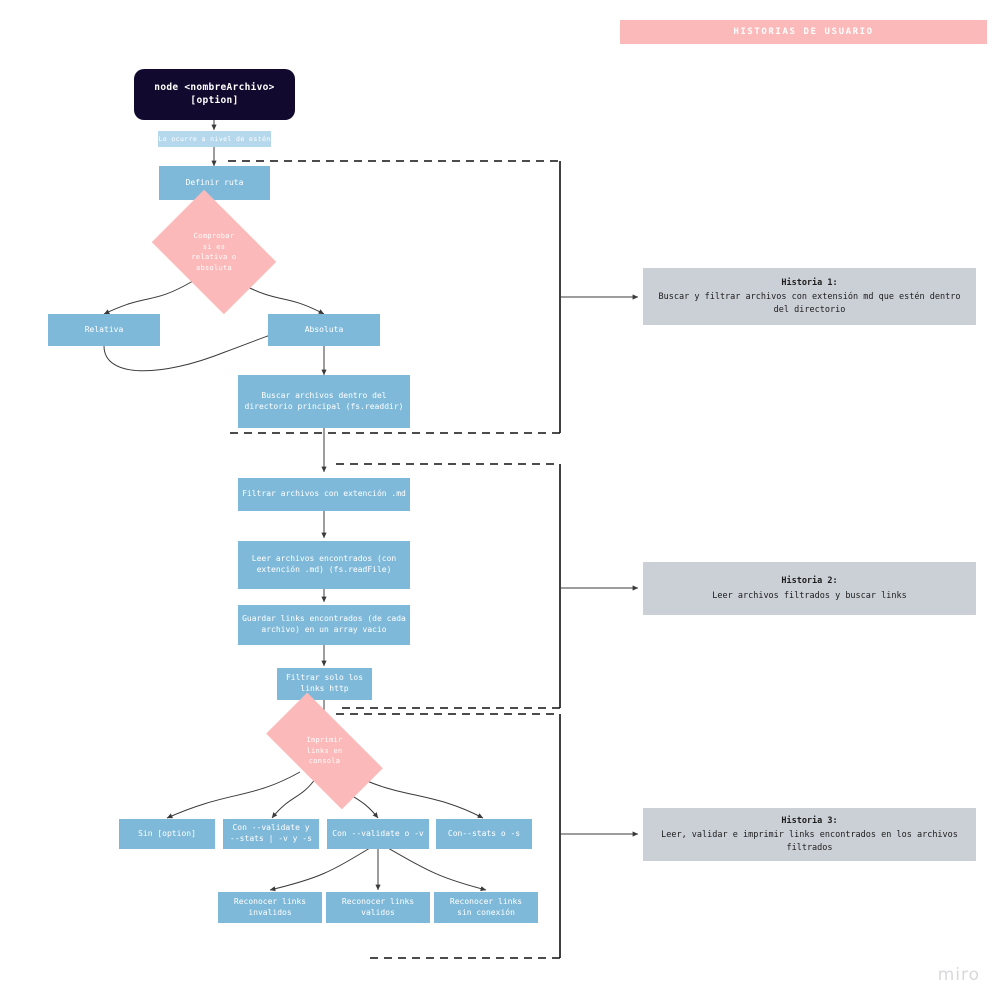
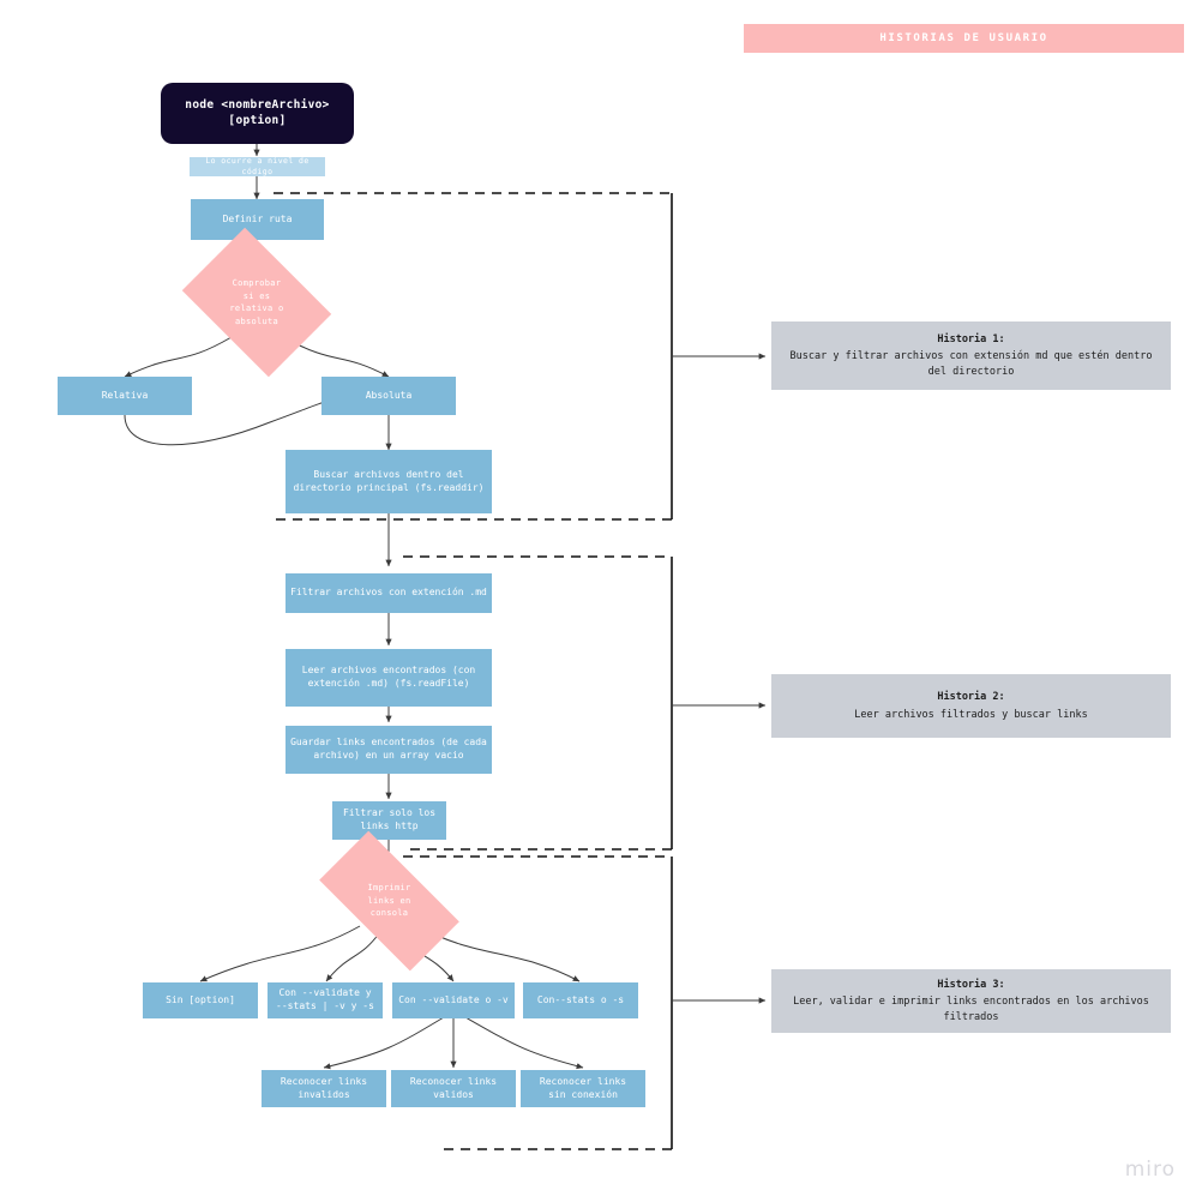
  HISTORIAS DE USUARIO
  node <nombreArchivo> [option]
- Lo ocurre a nivel de estén
+ Lo ocurre a nivel de código
  Definir ruta
  Comprobar
  si es
  relativa o
  absoluta
  Relativa
  Absoluta
  Buscar archivos dentro del
  directorio principal (fs.readdir)
  Filtrar archivos con extención .md
  Leer archivos encontrados (con
  extención .md) (fs.readFile)
  Guardar links encontrados (de cada
  archivo) en un array vacio
  Filtrar solo los
  links http
  Imprimir
  links en
  consola
  Sin [option]
  Con --validate y
  --stats | -v y -s
  Con --validate o -v
  Con--stats o -s
  Reconocer links
  invalidos
  Reconocer links
  validos
  Reconocer links
  sin conexión
  Historia 1:
  Buscar y filtrar archivos con extensión md que estén dentro del directorio
  Historia 2:
  Leer archivos filtrados y buscar links
  Historia 3:
  Leer, validar e imprimir links encontrados en los archivos filtrados
  miro
